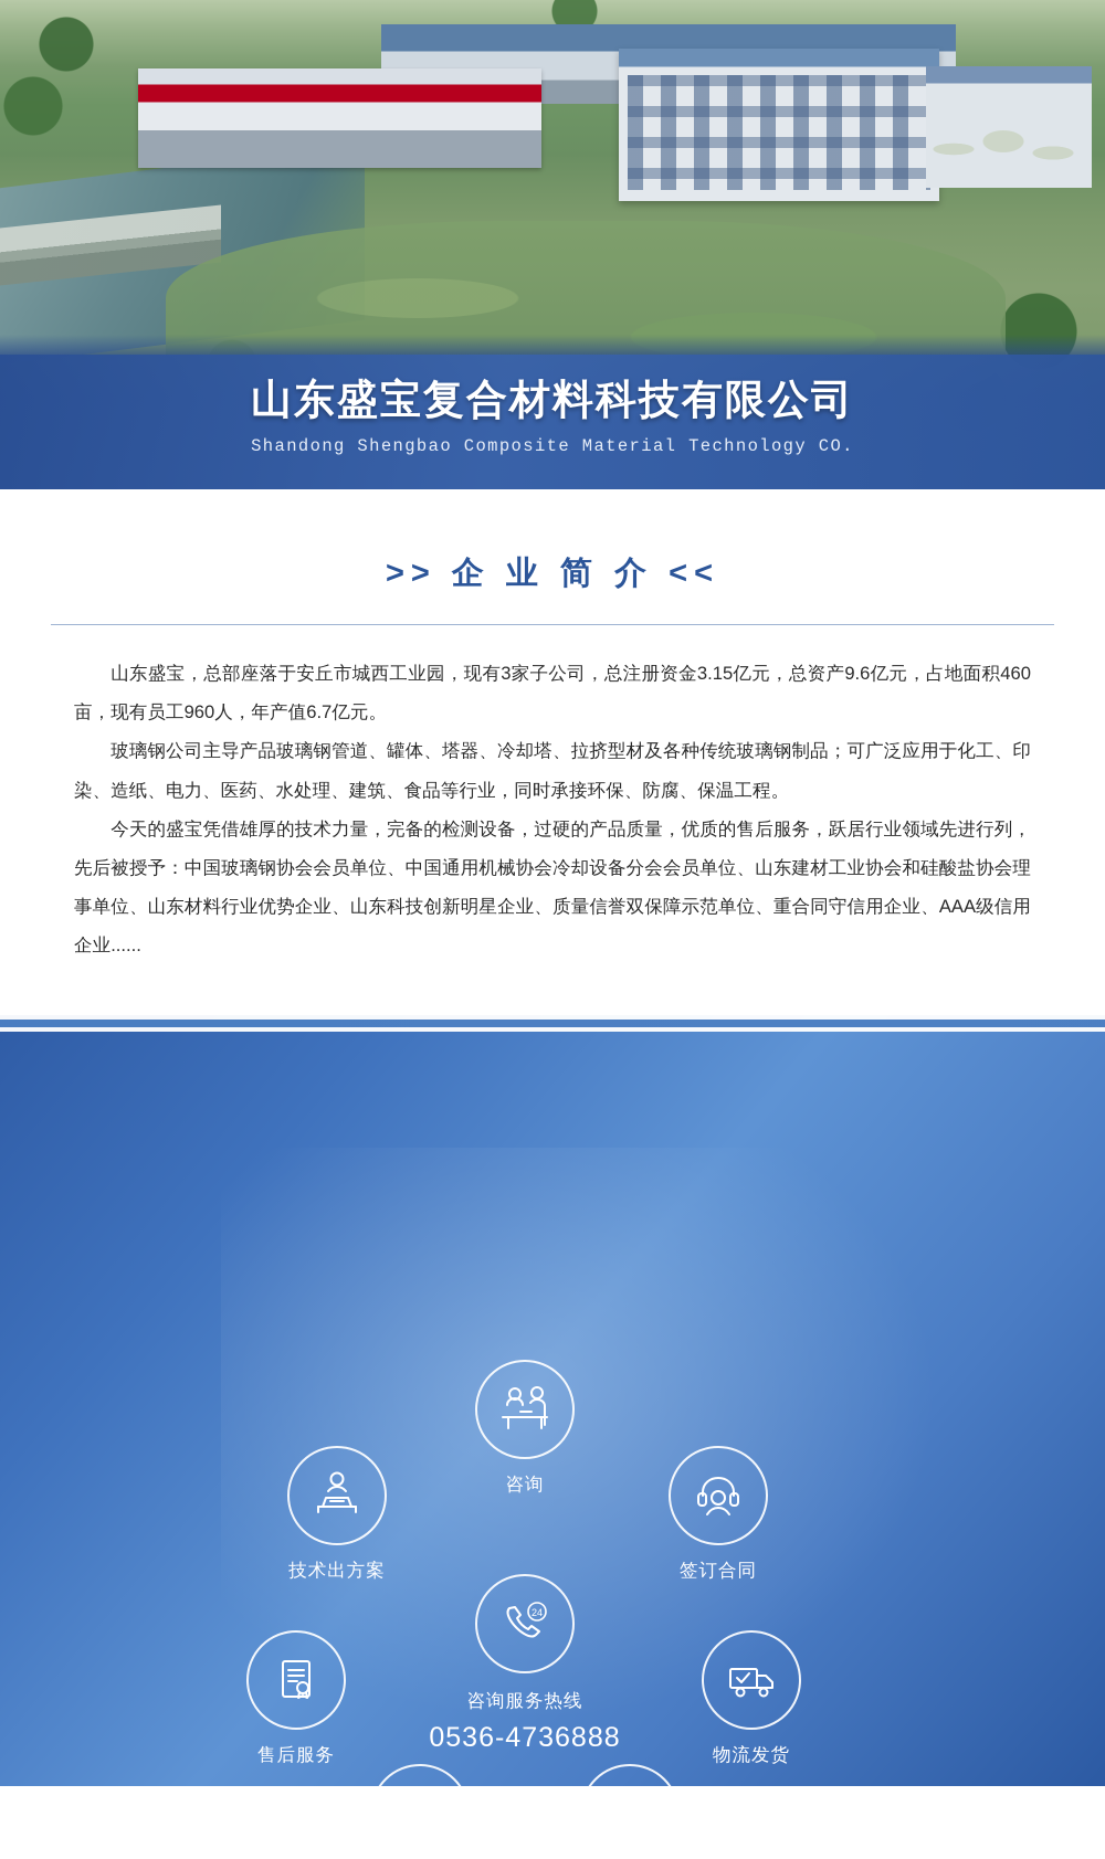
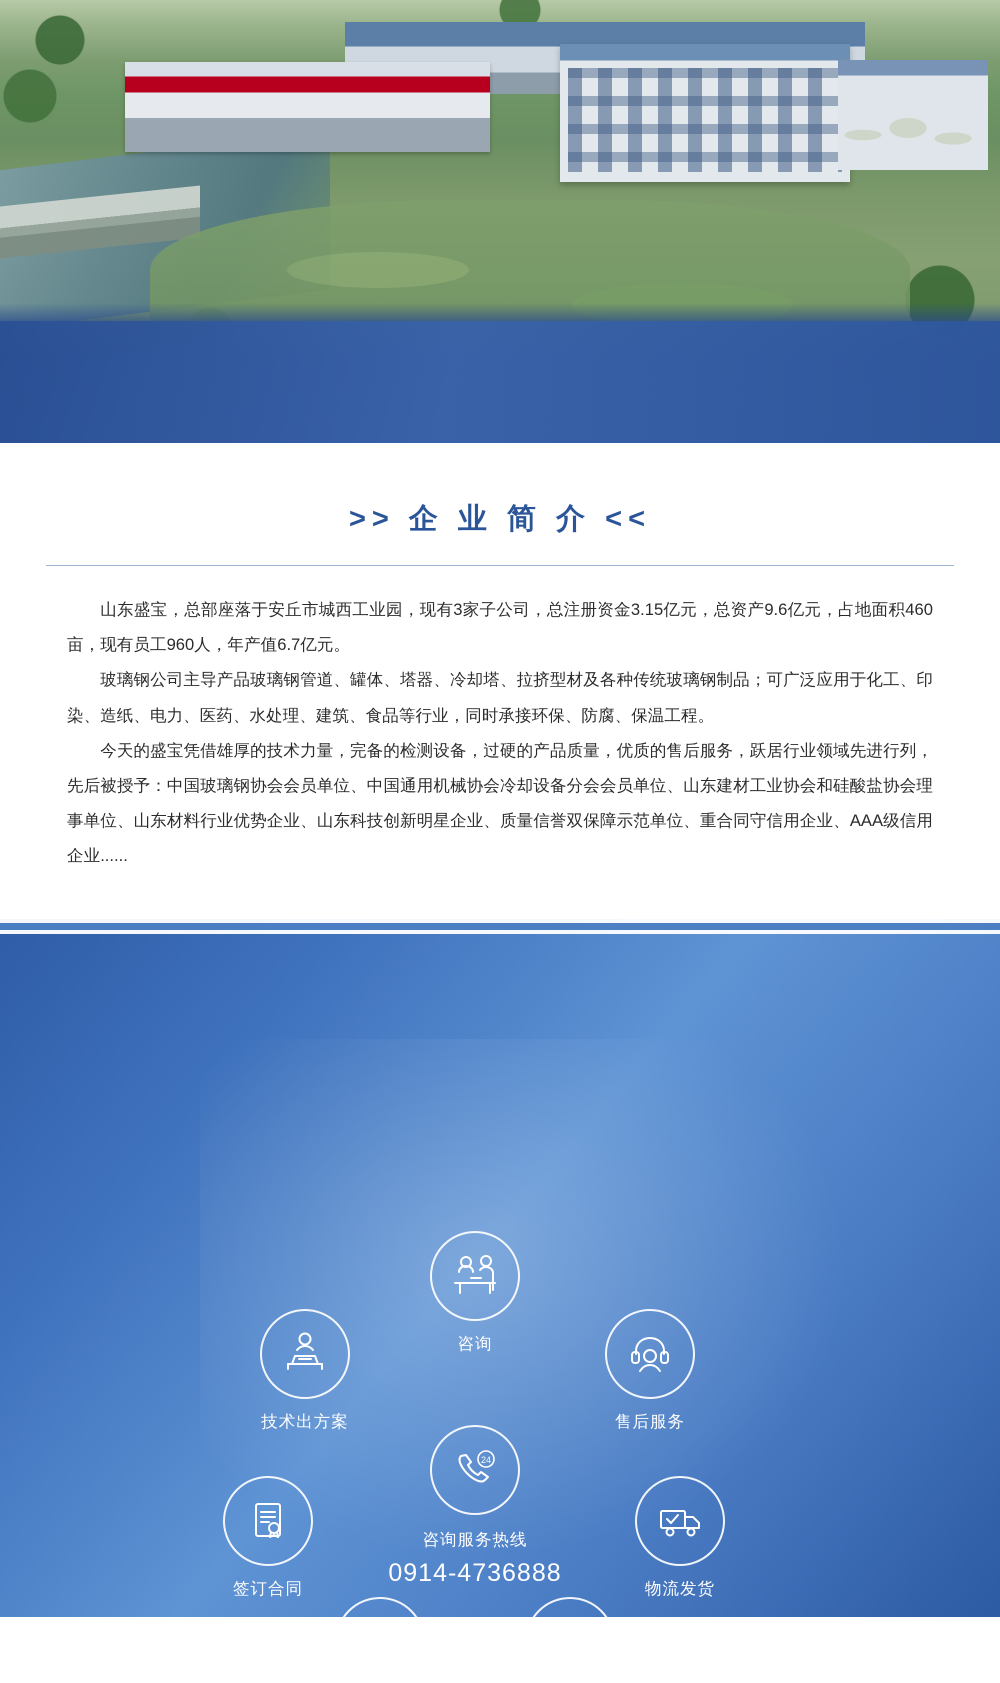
- 山东盛宝复合材料科技有限公司
- Shandong Shengbao Composite Material Technology CO.
  >> 企 业 简 介 <<
  山东盛宝，总部座落于安丘市城西工业园，现有3家子公司，总注册资金3.15亿元，总资产9.6亿元，占地面积460亩，现有员工960人，年产值6.7亿元。
  玻璃钢公司主导产品玻璃钢管道、罐体、塔器、冷却塔、拉挤型材及各种传统玻璃钢制品；可广泛应用于化工、印染、造纸、电力、医药、水处理、建筑、食品等行业，同时承接环保、防腐、保温工程。
  今天的盛宝凭借雄厚的技术力量，完备的检测设备，过硬的产品质量，优质的售后服务，跃居行业领域先进行列，先后被授予：中国玻璃钢协会会员单位、中国通用机械协会冷却设备分会会员单位、山东建材工业协会和硅酸盐协会理事单位、山东材料行业优势企业、山东科技创新明星企业、质量信誉双保障示范单位、重合同守信用企业、AAA级信用企业......
  咨询
  技术出方案
- 签订合同
+ 售后服务
  24
  咨询服务热线
- 0536-4736888
+ 0914-4736888
- 售后服务
+ 签订合同
  物流发货
